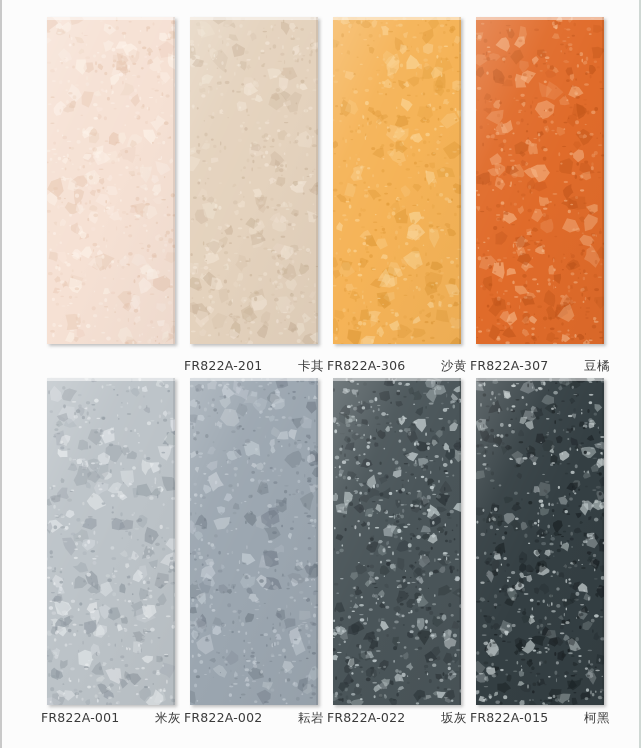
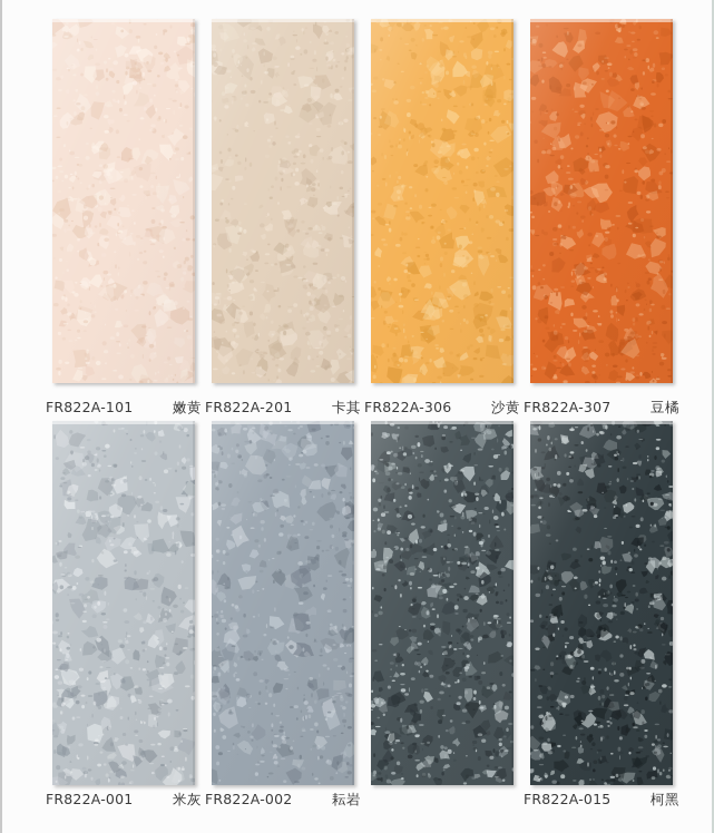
+ FR822A-101
+ 嫩黄
  FR822A-201
  卡其
  FR822A-306
  沙黄
  FR822A-307
  豆橘
  FR822A-001
  米灰
  FR822A-002
  耘岩
- FR822A-022
- 坂灰
  FR822A-015
  柯黑
